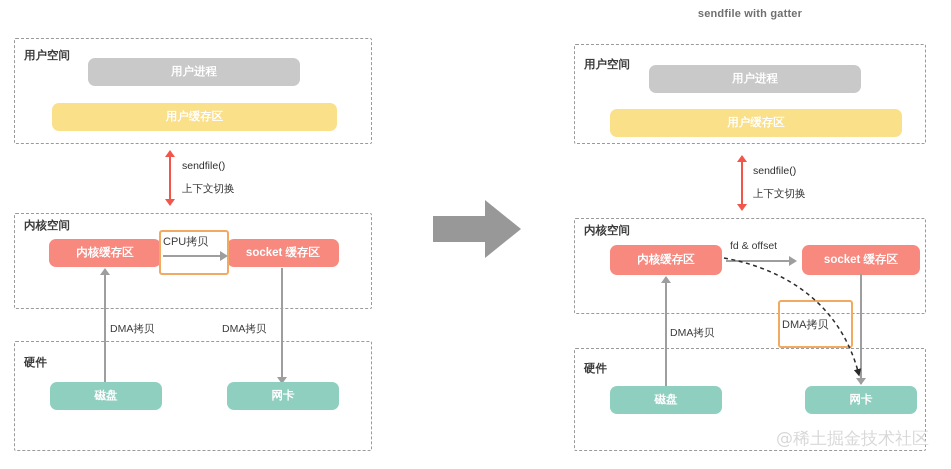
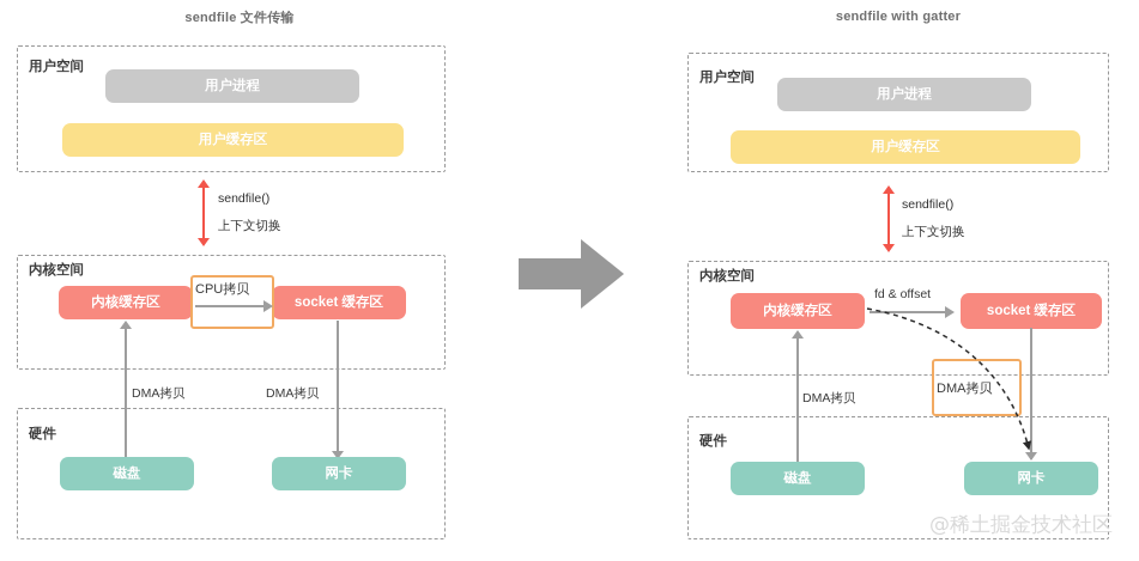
+ sendfile 文件传输
  用户空间
  用户进程
  用户缓存区
  sendfile()
  上下文切换
  内核空间
  内核缓存区
  socket 缓存区
  CPU拷贝
  DMA拷贝
  DMA拷贝
  硬件
  磁盘
  网卡
  sendfile with gatter
  用户空间
  用户进程
  用户缓存区
  sendfile()
  上下文切换
  内核空间
  内核缓存区
  socket 缓存区
  fd & offset
  DMA拷贝
  DMA拷贝
  硬件
  磁盘
  网卡
  @稀土掘金技术社区
